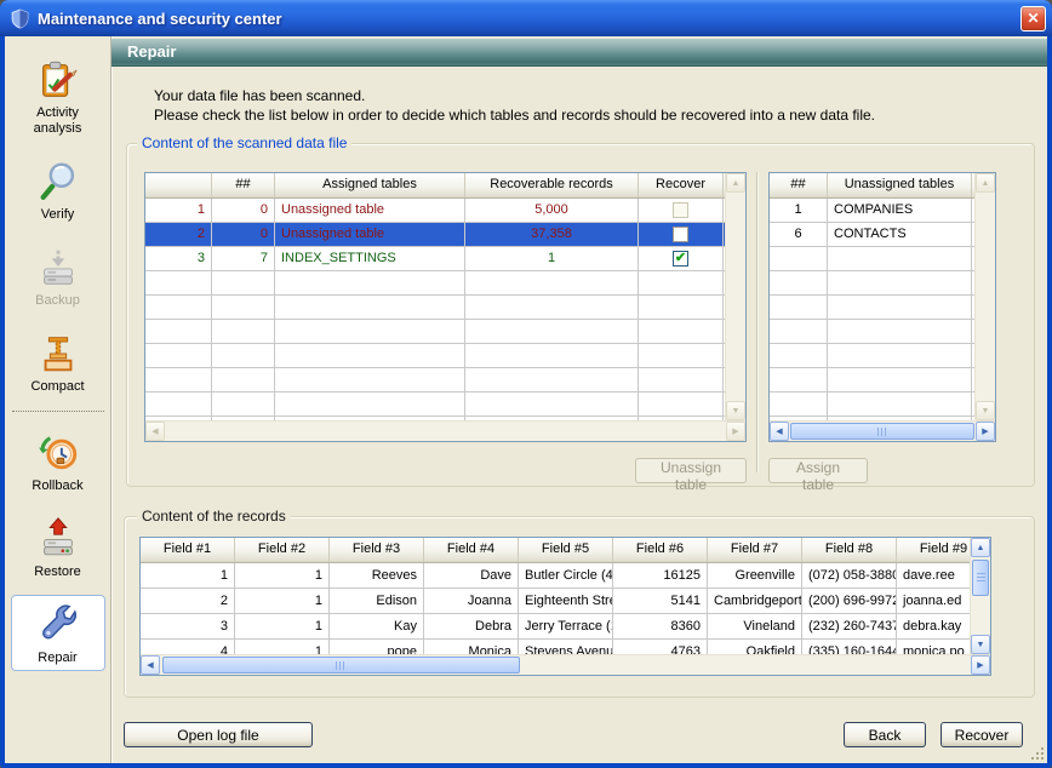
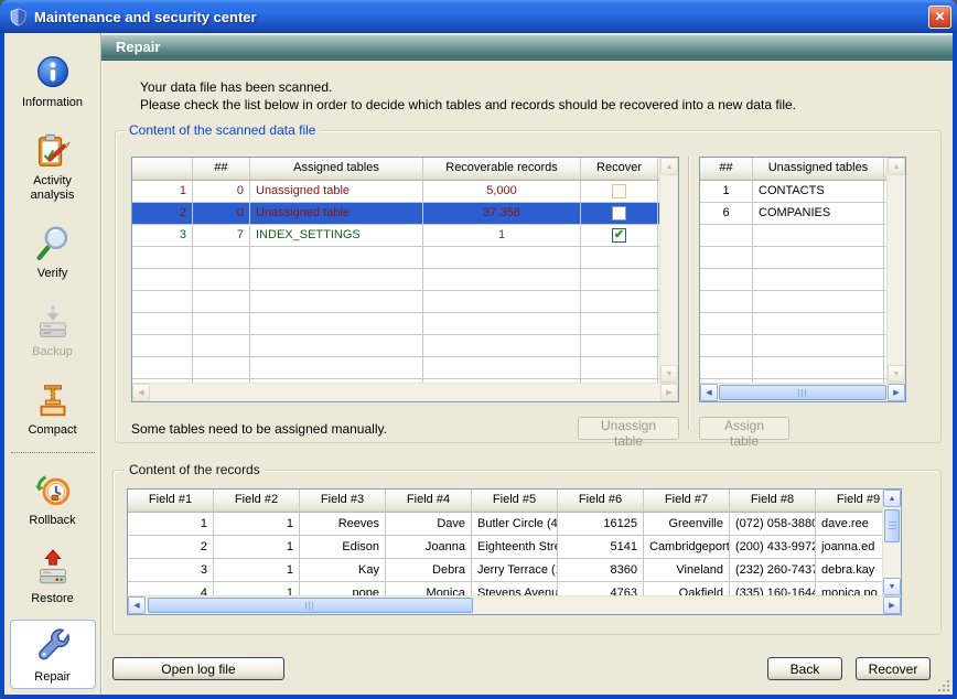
  Maintenance and security center
  ✕
+ Information
  Activity analysis
  Verify
  Backup
  Compact
  Rollback
  Restore
  Repair
  Repair
  Your data file has been scanned.
  Please check the list below in order to decide which tables and records should be recovered into a new data file.
  Content of the scanned data file
  ##
  Assigned tables
  Recoverable records
  Recover
  1
  0
  Unassigned table
  5,000
  2
  0
  Unassigned table
  37,358
  3
  7
  INDEX_SETTINGS
  1
  ✔
+ Some tables need to be assigned manually.
  Unassign table
  ##
  Unassigned tables
  1
- COMPANIES
+ CONTACTS
  6
- CONTACTS
+ COMPANIES
  Assign table
  Content of the records
  Field #1
  Field #2
  Field #3
  Field #4
  Field #5
  Field #6
  Field #7
  Field #8
  Field #9
  1
  1
  Reeves
  Dave
  Butler Circle (4
  16125
  Greenville
  (072) 058-3880
  dave.ree
  2
  1
  Edison
  Joanna
  Eighteenth Stre
  5141
  Cambridgeport
- (200) 696-9972
+ (200) 433-9972
  joanna.ed
  3
  1
  Kay
  Debra
  Jerry Terrace (
  8360
  Vineland
  (232) 260-7437
  debra.kay
  4
  1
  pope
  Monica
  Stevens Avenu
  4763
  Oakfield
  (335) 160-1644
  monica.po
  Open log file
  Back
  Recover
